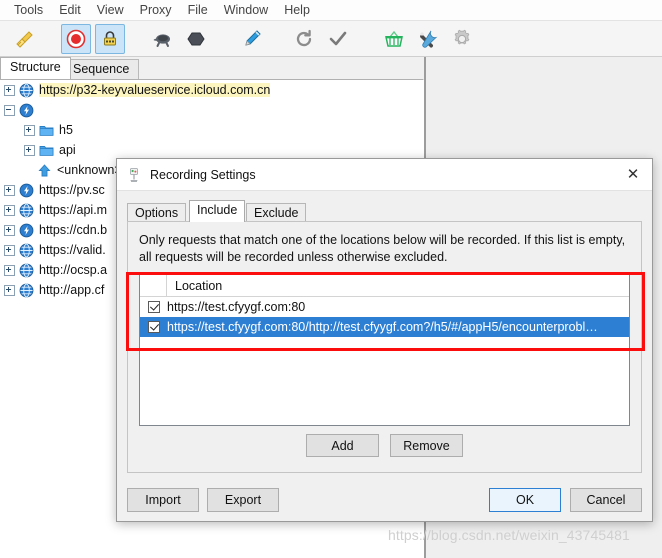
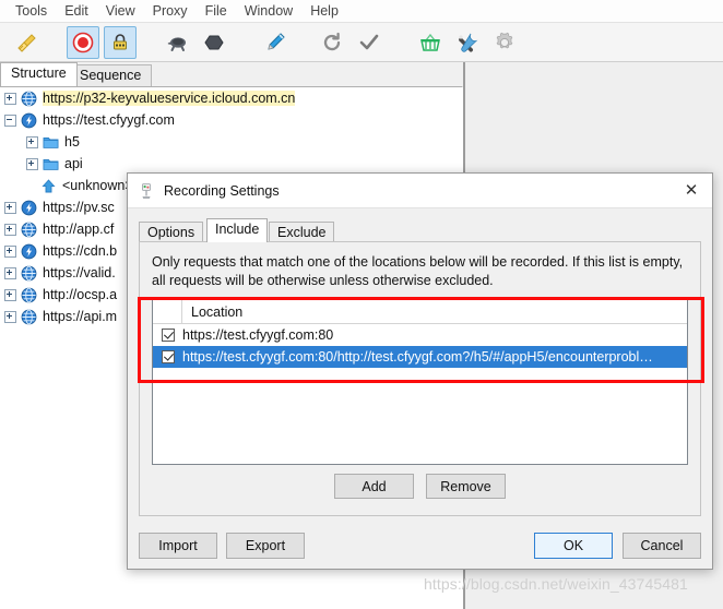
  Tools
  Edit
  View
  Proxy
  File
  Window
  Help
  Structure
  Sequence
  https://p32-keyvalueservice.icloud.com.cn
+ https://test.cfyygf.com
  h5
  api
  <unknown
  https://pv.sc
- https://api.m
+ http://app.cf
  https://cdn.b
  https://valid.
  http://ocsp.a
- http://app.cf
+ https://api.m
  Recording Settings
  ✕
  Options
  Include
  Exclude
- Only requests that match one of the locations below will be recorded. If this list is empty, all requests will be recorded unless otherwise excluded.
+ Only requests that match one of the locations below will be recorded. If this list is empty, all requests will be otherwise unless otherwise excluded.
  Location
  https://test.cfyygf.com:80
  https://test.cfyygf.com:80/http://test.cfyygf.com?/h5/#/appH5/encounterprobl…
  Add
  Remove
  Import
  Export
  OK
  Cancel
  https://blog.csdn.net/weixin_43745481
